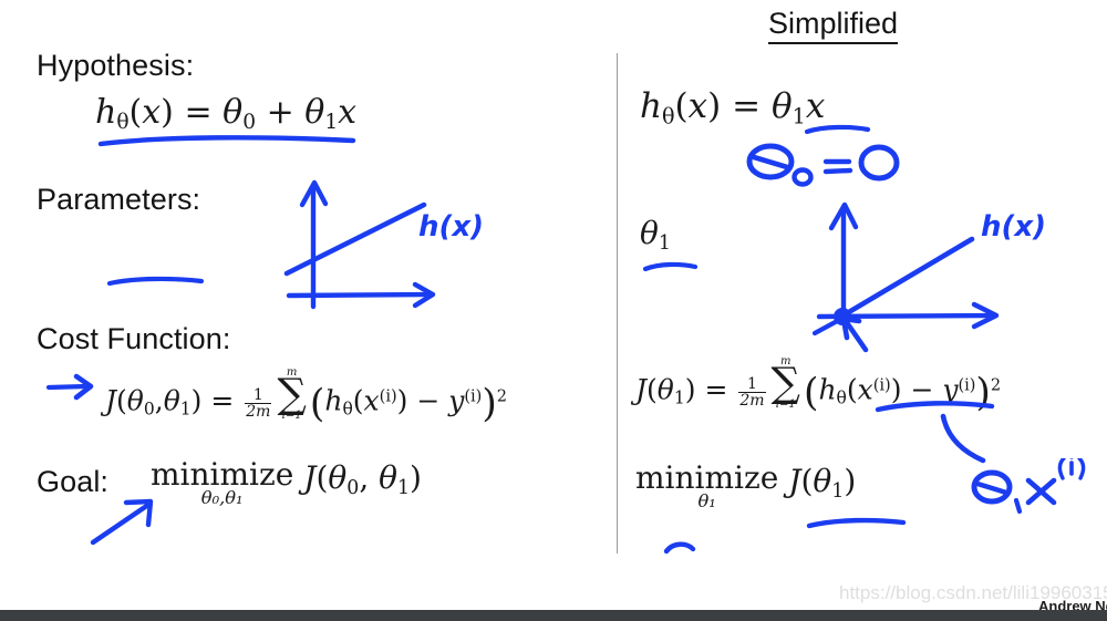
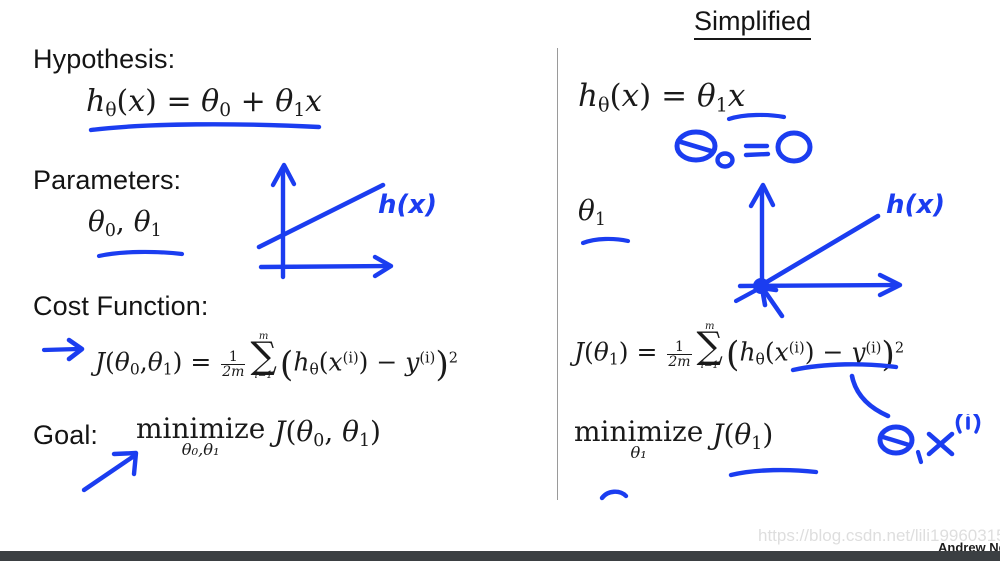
  Hypothesis:
  hθ(x) = θ0 + θ1x
  Parameters:
+ θ0, θ1
  Cost Function:
  J(θ0,θ1) =
  1
  2m
  m
  ∑
  i=1
  (hθ(x(i)) − y(i))2
  Goal:
  minimize
  θ₀,θ₁
  J(θ0, θ1)
  h(x)
  Simplified
  hθ(x) = θ1x
  θ1
  h(x)
  J(θ1) =
  1
  2m
  m
  ∑
  i=1
  (hθ(x(i)) − y(i))2
  minimize
  θ₁
  J(θ1)
  https://blog.csdn.net/lili1996031
  Andrew N
